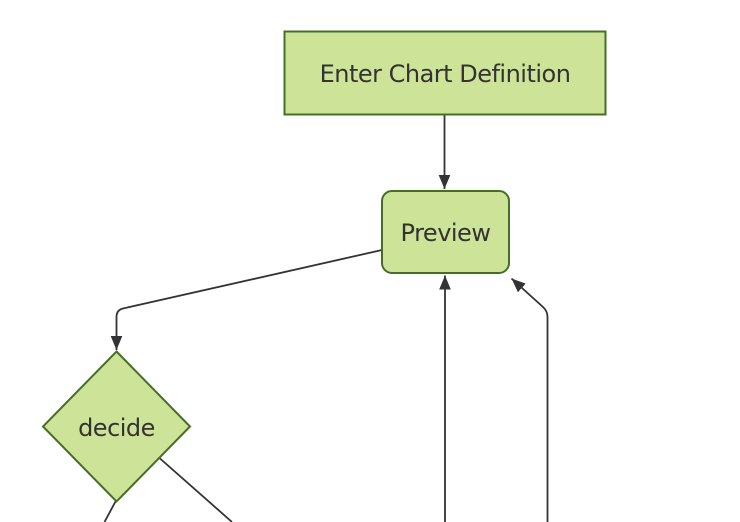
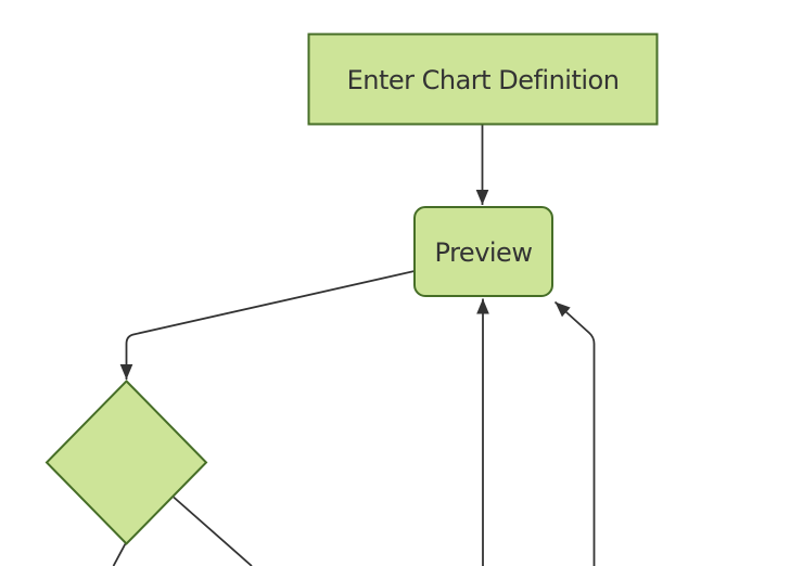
  Enter Chart Definition
  Preview
- decide
